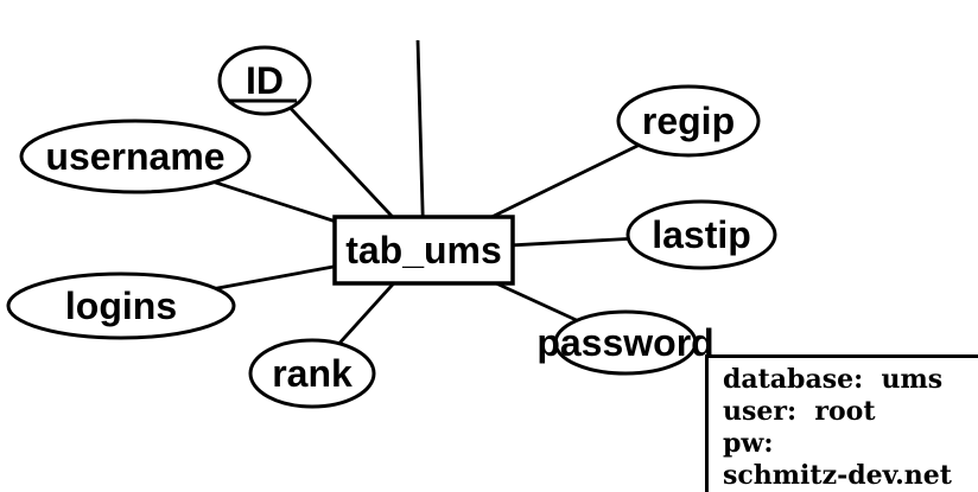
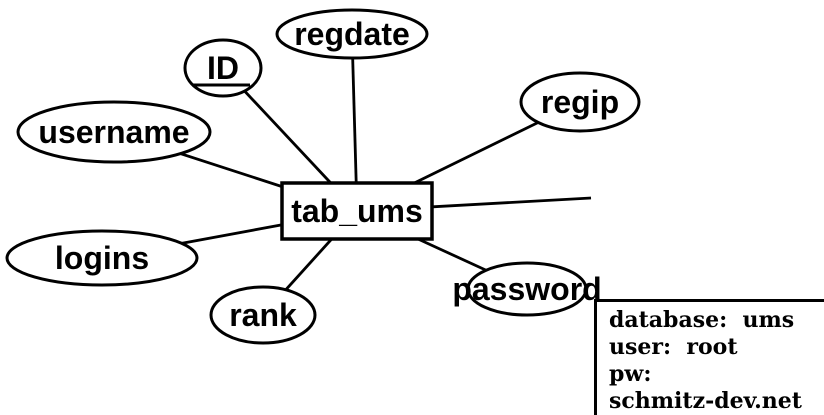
  ID
+ regdate
  username
  regip
- lastip
  logins
  rank
  password
  tab_ums
  database: ums
  user: root
  pw:
  schmitz-dev.net
